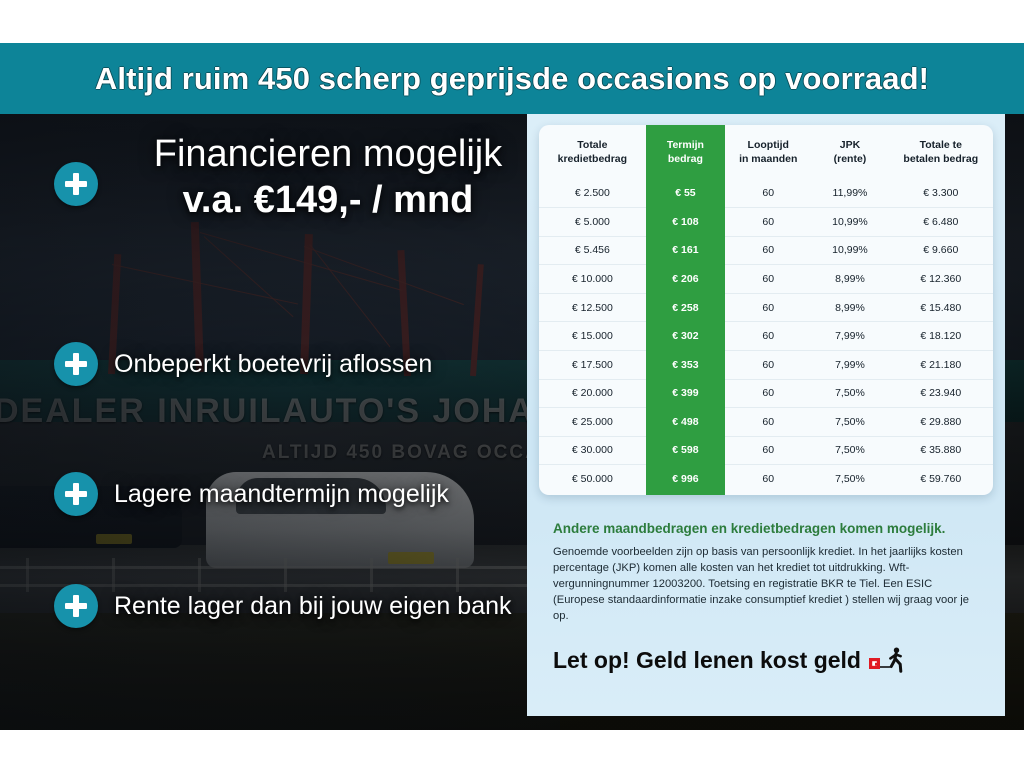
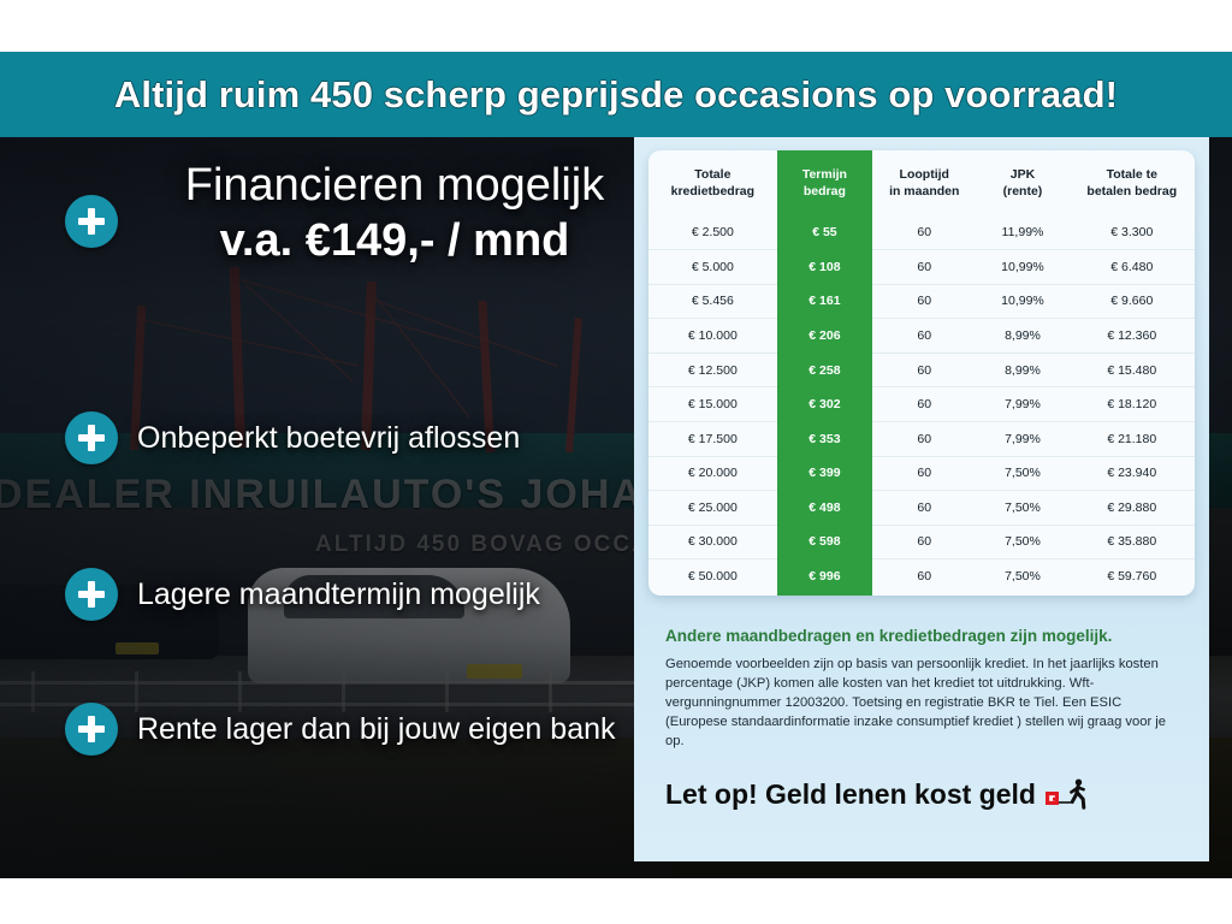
  Altijd ruim 450 scherp geprijsde occasions op voorraad!
  Financieren mogelijk
  v.a. €149,- / mnd
  Onbeperkt boetevrij aflossen
  Lagere maandtermijn mogelijk
  Rente lager dan bij jouw eigen bank
  Totale kredietbedrag	Termijn bedrag	Looptijd in maanden	JPK (rente)	Totale te betalen bedrag
  € 2.500	€ 55	60	11,99%	€ 3.300
  € 5.000	€ 108	60	10,99%	€ 6.480
  € 5.456	€ 161	60	10,99%	€ 9.660
  € 10.000	€ 206	60	8,99%	€ 12.360
  € 12.500	€ 258	60	8,99%	€ 15.480
  € 15.000	€ 302	60	7,99%	€ 18.120
  € 17.500	€ 353	60	7,99%	€ 21.180
  € 20.000	€ 399	60	7,50%	€ 23.940
  € 25.000	€ 498	60	7,50%	€ 29.880
  € 30.000	€ 598	60	7,50%	€ 35.880
  € 50.000	€ 996	60	7,50%	€ 59.760
- Andere maandbedragen en kredietbedragen komen mogelijk.
+ Andere maandbedragen en kredietbedragen zijn mogelijk.
  Genoemde voorbeelden zijn op basis van persoonlijk krediet. In het jaarlijks kosten percentage (JKP) komen alle kosten van het krediet tot uitdrukking. Wft-vergunningnummer 12003200. Toetsing en registratie BKR te Tiel. Een ESIC (Europese standaardinformatie inzake consumptief krediet ) stellen wij graag voor je op.
  Let op! Geld lenen kost geld
